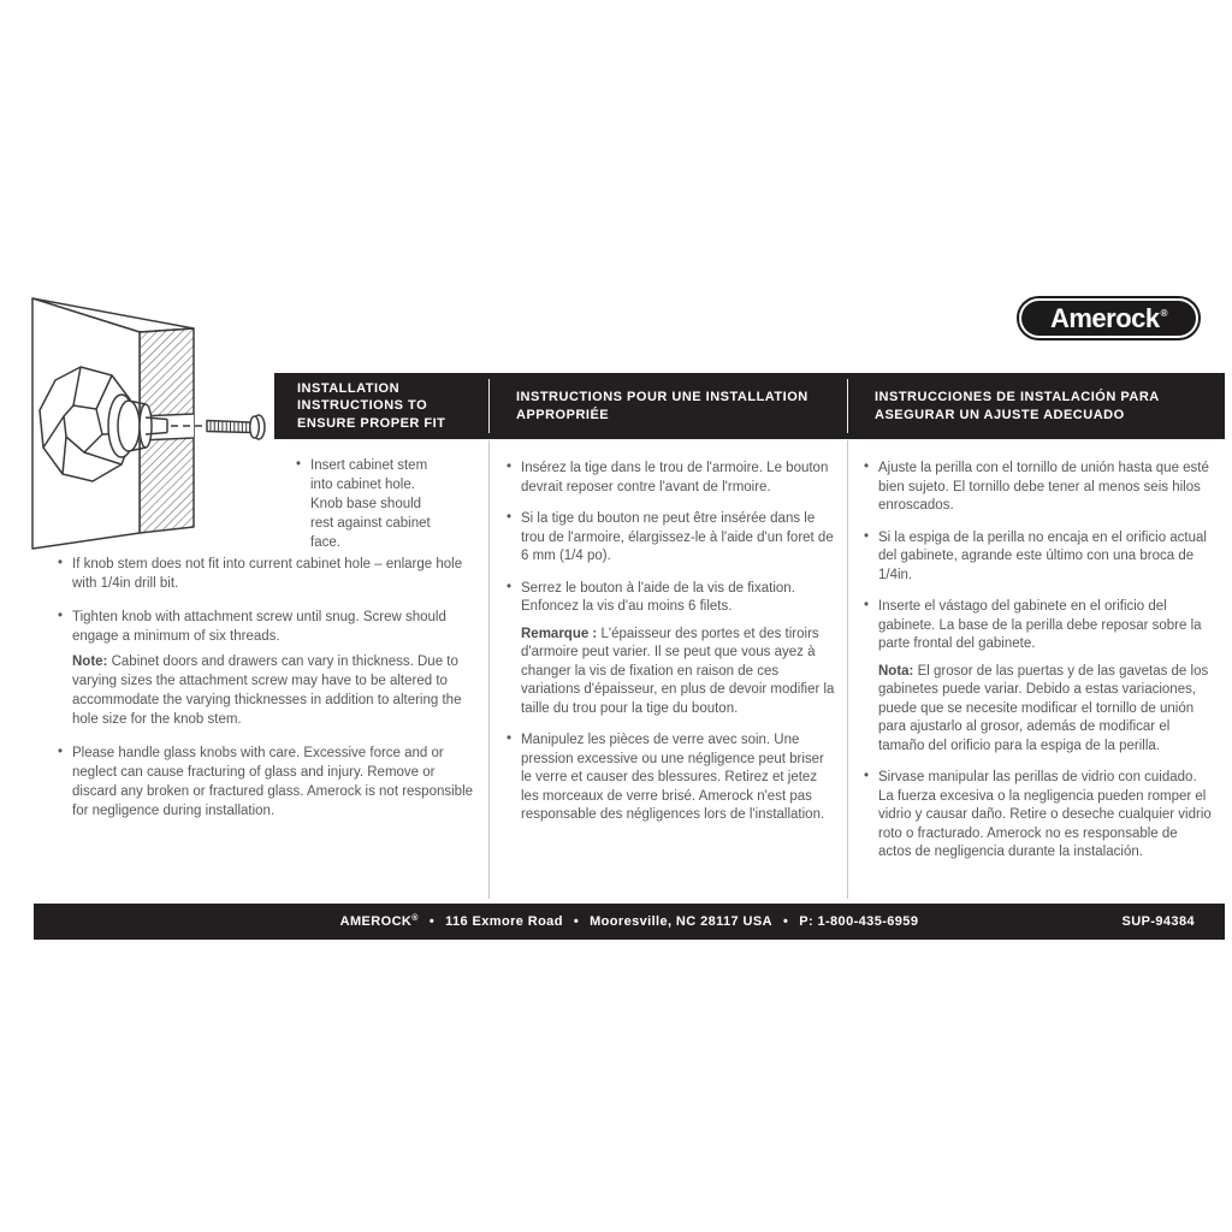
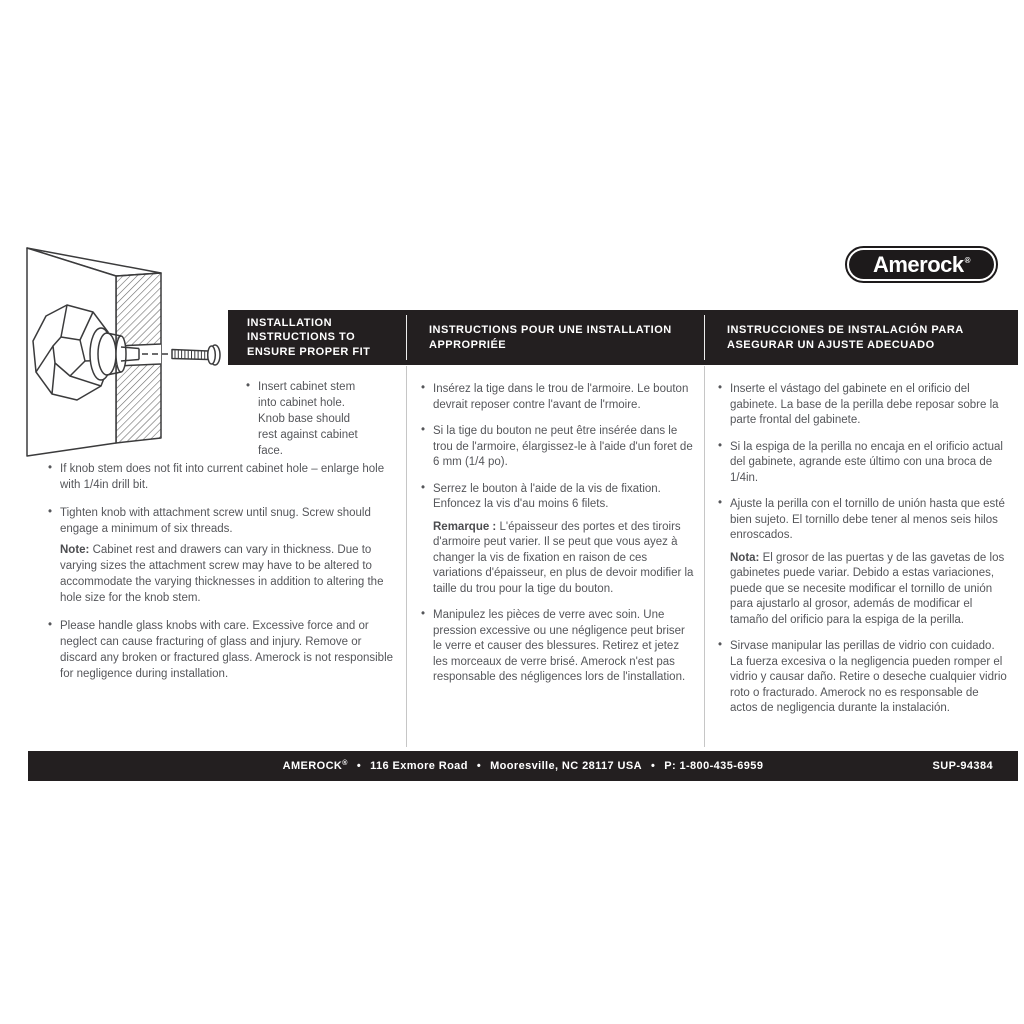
  Amerock
  ®
  INSTALLATION INSTRUCTIONS TO ENSURE PROPER FIT
  INSTRUCTIONS POUR UNE INSTALLATION APPROPRIÉE
  INSTRUCCIONES DE INSTALACIÓN PARA ASEGURAR UN AJUSTE ADECUADO
  Insert cabinet stem into cabinet hole. Knob base should rest against cabinet face.
  If knob stem does not fit into current cabinet hole – enlarge hole with 1/4in drill bit.
  Tighten knob with attachment screw until snug. Screw should engage a minimum of six threads.
- Note: Cabinet doors and drawers can vary in thickness. Due to varying sizes the attachment screw may have to be altered to accommodate the varying thicknesses in addition to altering the hole size for the knob stem.
+ Note: Cabinet rest and drawers can vary in thickness. Due to varying sizes the attachment screw may have to be altered to accommodate the varying thicknesses in addition to altering the hole size for the knob stem.
  Please handle glass knobs with care. Excessive force and or neglect can cause fracturing of glass and injury. Remove or discard any broken or fractured glass. Amerock is not responsible for negligence during installation.
  Insérez la tige dans le trou de l'armoire. Le bouton devrait reposer contre l'avant de l'rmoire.
  Si la tige du bouton ne peut être insérée dans le trou de l'armoire, élargissez-le à l'aide d'un foret de 6 mm (1/4 po).
  Serrez le bouton à l'aide de la vis de fixation. Enfoncez la vis d'au moins 6 filets.
  Remarque : L'épaisseur des portes et des tiroirs d'armoire peut varier. Il se peut que vous ayez à changer la vis de fixation en raison de ces variations d'épaisseur, en plus de devoir modifier la taille du trou pour la tige du bouton.
  Manipulez les pièces de verre avec soin. Une pression excessive ou une négligence peut briser le verre et causer des blessures. Retirez et jetez les morceaux de verre brisé. Amerock n'est pas responsable des négligences lors de l'installation.
- Ajuste la perilla con el tornillo de unión hasta que esté bien sujeto. El tornillo debe tener al menos seis hilos enroscados.
+ Inserte el vástago del gabinete en el orificio del gabinete. La base de la perilla debe reposar sobre la parte frontal del gabinete.
  Si la espiga de la perilla no encaja en el orificio actual del gabinete, agrande este último con una broca de 1/4in.
- Inserte el vástago del gabinete en el orificio del gabinete. La base de la perilla debe reposar sobre la parte frontal del gabinete.
+ Ajuste la perilla con el tornillo de unión hasta que esté bien sujeto. El tornillo debe tener al menos seis hilos enroscados.
  Nota: El grosor de las puertas y de las gavetas de los gabinetes puede variar. Debido a estas variaciones, puede que se necesite modificar el tornillo de unión para ajustarlo al grosor, además de modificar el tamaño del orificio para la espiga de la perilla.
  Sirvase manipular las perillas de vidrio con cuidado. La fuerza excesiva o la negligencia pueden romper el vidrio y causar daño. Retire o deseche cualquier vidrio roto o fracturado. Amerock no es responsable de actos de negligencia durante la instalación.
  AMEROCK
  •
  116 Exmore Road
  •
  Mooresville, NC 28117 USA
  •
  P: 1-800-435-6959
  SUP-94384
